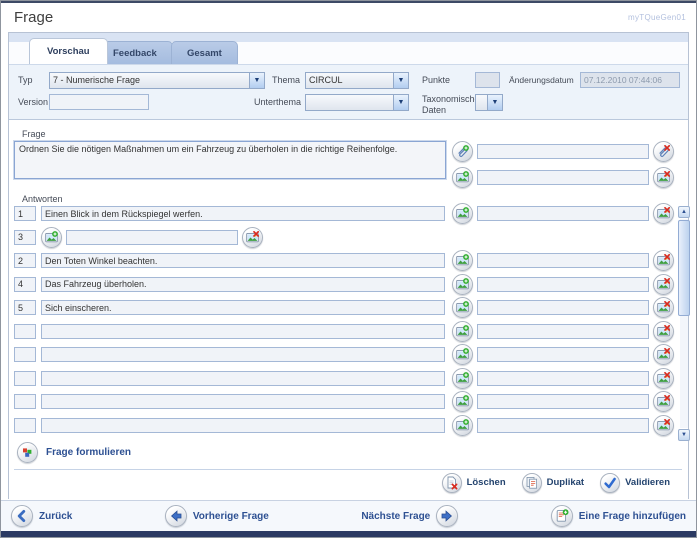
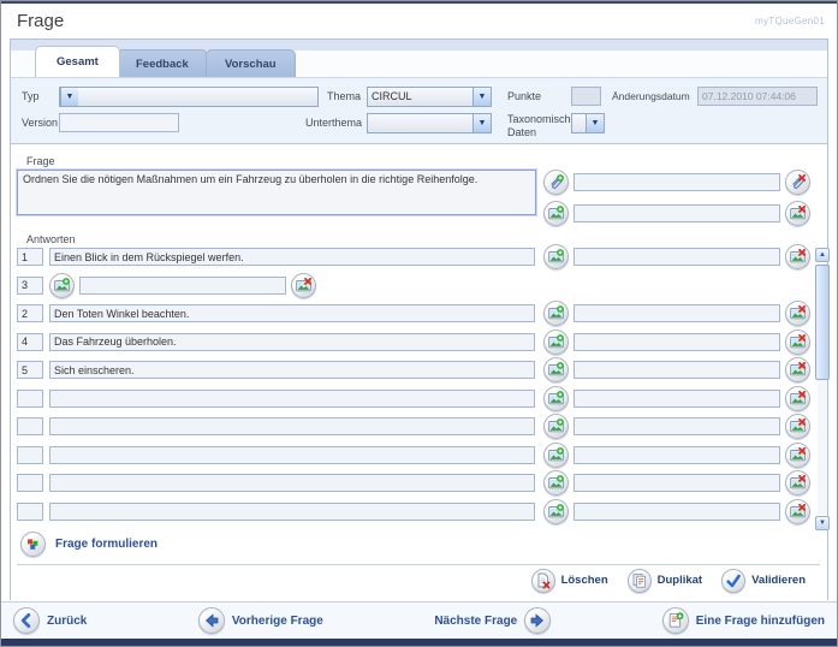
  Frage
  myTQueGen01
- Vorschau
+ Gesamt
  Feedback
- Gesamt
+ Vorschau
  Typ
- 7 - Numerische Frage
  Thema
  CIRCUL
  Punkte
  Änderungsdatum
  07.12.2010 07:44:06
  Version
  Unterthema
  Taxonomisch
  Daten
  Frage
  Ordnen Sie die nötigen Maßnahmen um ein Fahrzeug zu überholen in die richtige Reihenfolge.
  Antworten
  1
  Einen Blick in dem Rückspiegel werfen.
  3
  2
  Den Toten Winkel beachten.
  4
  Das Fahrzeug überholen.
  5
  Sich einscheren.
  Frage formulieren
  Löschen
  Duplikat
  Validieren
  Zurück
  Vorherige Frage
  Nächste Frage
  Eine Frage hinzufügen
